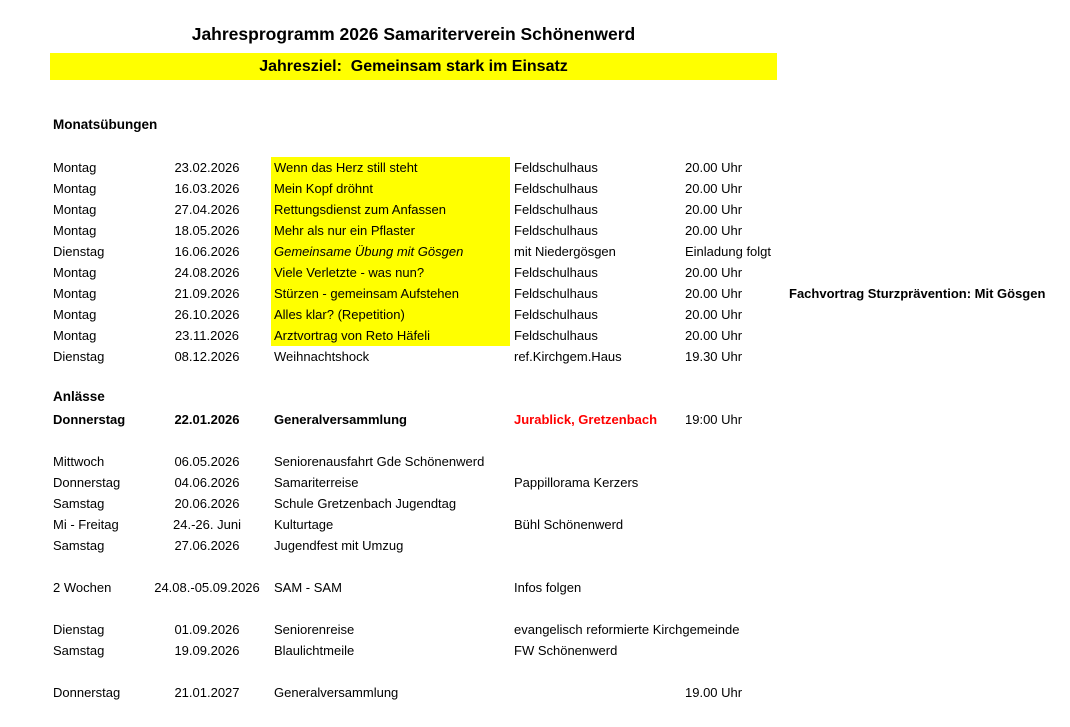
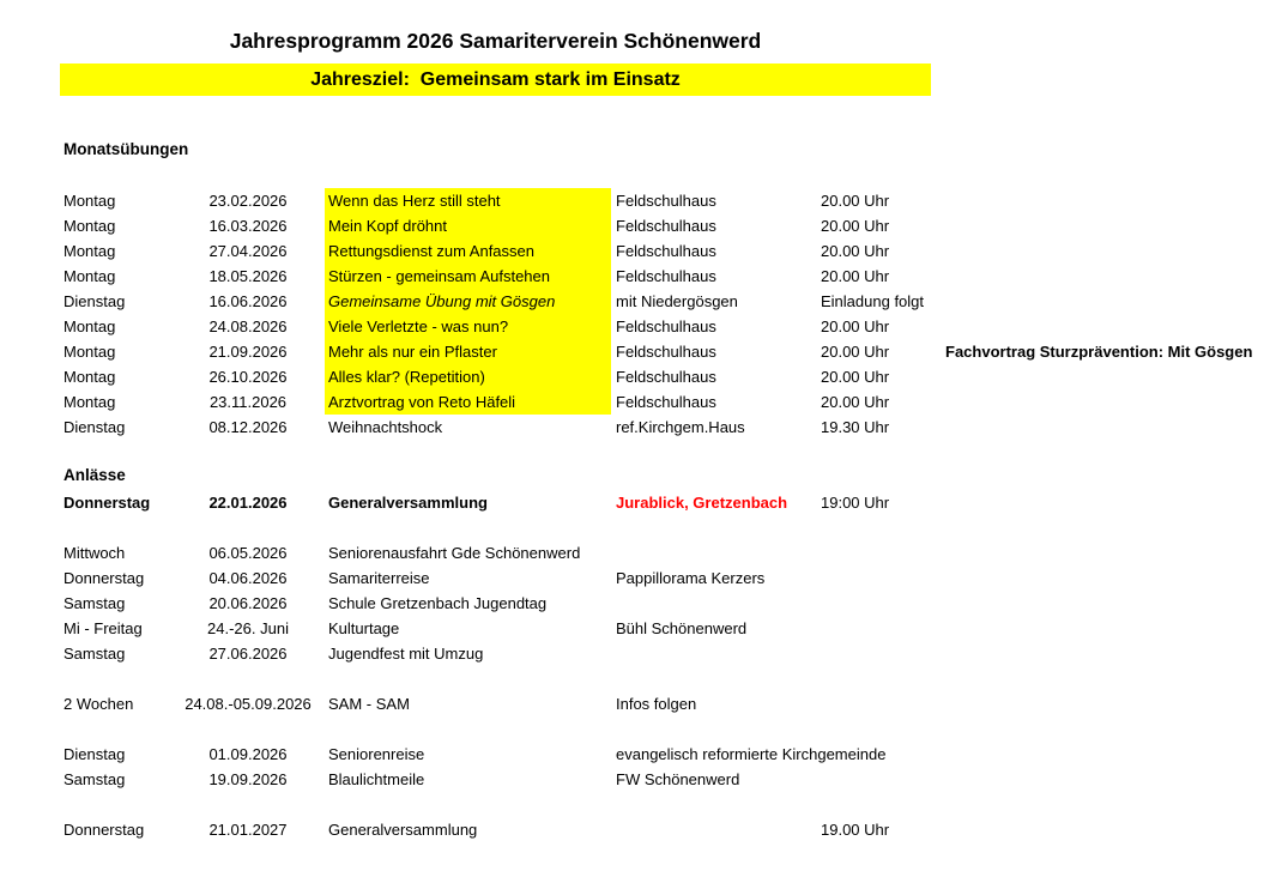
  Jahresprogramm 2026 Samariterverein Schönenwerd
  Jahresziel: Gemeinsam stark im Einsatz
  Monatsübungen
  Montag
  23.02.2026
  Wenn das Herz still steht
  Feldschulhaus
  20.00 Uhr
  Montag
  16.03.2026
  Mein Kopf dröhnt
  Feldschulhaus
  20.00 Uhr
  Montag
  27.04.2026
  Rettungsdienst zum Anfassen
  Feldschulhaus
  20.00 Uhr
  Montag
  18.05.2026
- Mehr als nur ein Pflaster
+ Stürzen - gemeinsam Aufstehen
  Feldschulhaus
  20.00 Uhr
  Dienstag
  16.06.2026
  Gemeinsame Übung mit Gösgen
  mit Niedergösgen
  Einladung folgt
  Montag
  24.08.2026
  Viele Verletzte - was nun?
  Feldschulhaus
  20.00 Uhr
  Montag
  21.09.2026
- Stürzen - gemeinsam Aufstehen
+ Mehr als nur ein Pflaster
  Feldschulhaus
  20.00 Uhr
  Fachvortrag Sturzprävention: Mit Gösgen
  Montag
  26.10.2026
  Alles klar? (Repetition)
  Feldschulhaus
  20.00 Uhr
  Montag
  23.11.2026
  Arztvortrag von Reto Häfeli
  Feldschulhaus
  20.00 Uhr
  Dienstag
  08.12.2026
  Weihnachtshock
  ref.Kirchgem.Haus
  19.30 Uhr
  Anlässe
  Donnerstag
  22.01.2026
  Generalversammlung
  Jurablick, Gretzenbach
  19:00 Uhr
  Mittwoch
  06.05.2026
  Seniorenausfahrt Gde Schönenwerd
  Donnerstag
  04.06.2026
  Samariterreise
  Pappillorama Kerzers
  Samstag
  20.06.2026
  Schule Gretzenbach Jugendtag
  Mi - Freitag
  24.-26. Juni
  Kulturtage
  Bühl Schönenwerd
  Samstag
  27.06.2026
  Jugendfest mit Umzug
  2 Wochen
  24.08.-05.09.2026
  SAM - SAM
  Infos folgen
  Dienstag
  01.09.2026
  Seniorenreise
  evangelisch reformierte Kirch
  Samstag
  19.09.2026
  Blaulichtmeile
  FW Schönenwerd
  Donnerstag
  21.01.2027
  Generalversammlung
  19.00 Uhr
